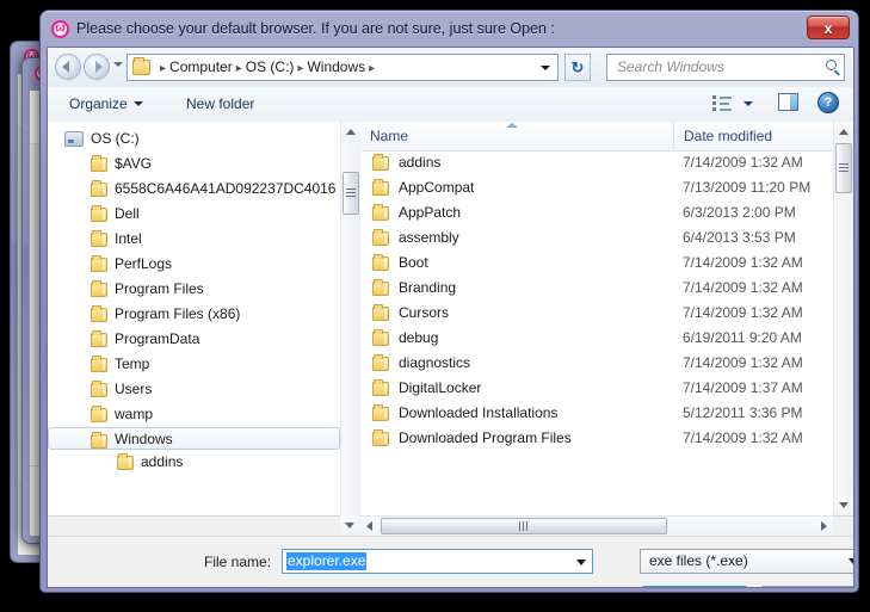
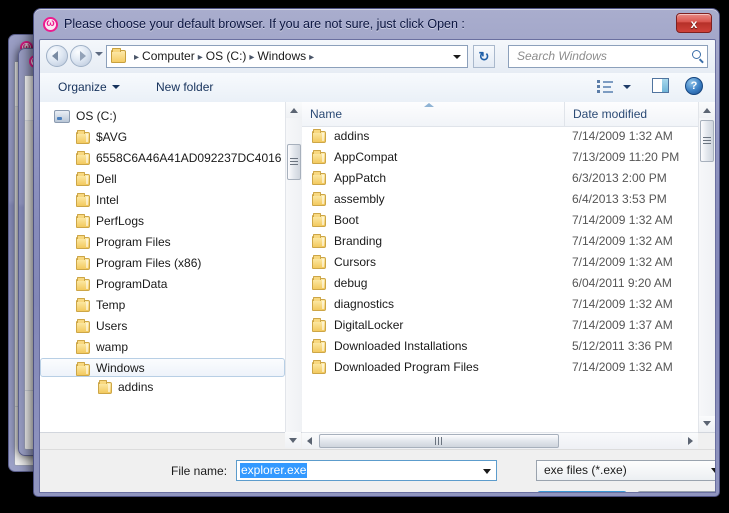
  ω
- Please choose your default browser. If you are not sure, just sure Open :
+ Please choose your default browser. If you are not sure, just click Open :
  x
  ▸ Computer ▸ OS (C:) ▸ Windows ▸
  ↻
  Search Windows
  Organize
  New folder
  ?
  OS (C:)
  $AVG
  6558C6A46A41AD092237DC4016
  Dell
  Intel
  PerfLogs
  Program Files
  Program Files (x86)
  ProgramData
  Temp
  Users
  wamp
  Windows
  addins
  Name
  Date modified
  addins
  7/14/2009 1:32 AM
  AppCompat
  7/13/2009 11:20 PM
  AppPatch
  6/3/2013 2:00 PM
  assembly
  6/4/2013 3:53 PM
  Boot
  7/14/2009 1:32 AM
  Branding
  7/14/2009 1:32 AM
  Cursors
  7/14/2009 1:32 AM
  debug
- 6/19/2011 9:20 AM
+ 6/04/2011 9:20 AM
  diagnostics
  7/14/2009 1:32 AM
  DigitalLocker
  7/14/2009 1:37 AM
  Downloaded Installations
  5/12/2011 3:36 PM
  Downloaded Program Files
  7/14/2009 1:32 AM
  File name:
  explorer.exe
  exe files (*.exe)
